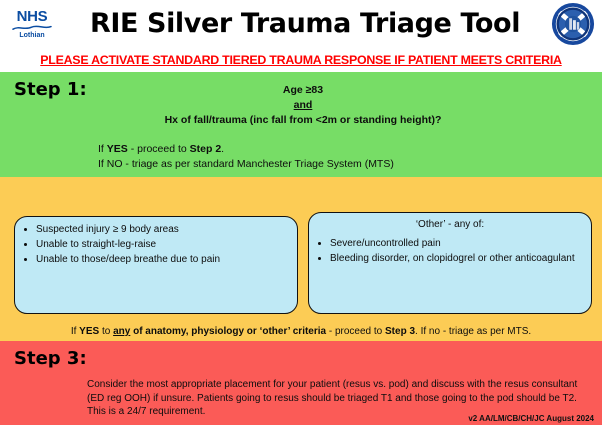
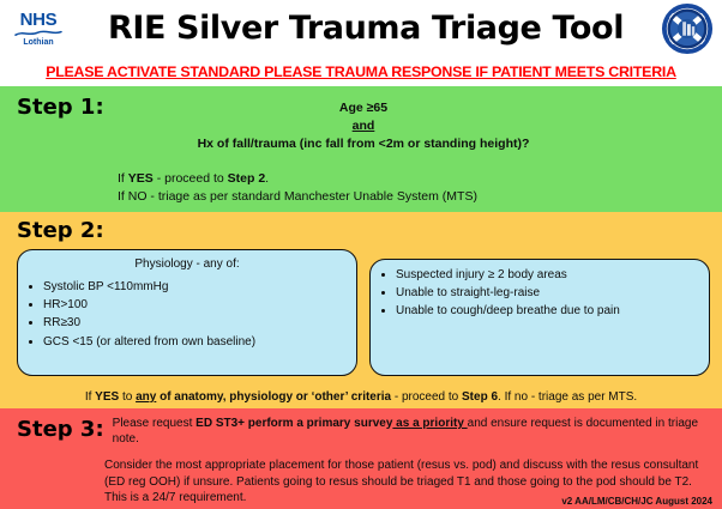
  NHS
  RIE Silver Trauma Triage Tool
- PLEASE ACTIVATE STANDARD TIERED TRAUMA RESPONSE IF PATIENT MEETS CRITERIA
+ PLEASE ACTIVATE STANDARD PLEASE TRAUMA RESPONSE IF PATIENT MEETS CRITERIA
  Step 1:
- Age ≥83
+ Age ≥65
  and
  Hx of fall/trauma (inc fall from <2m or standing height)?
  If YES - proceed to Step 2.
- If NO - triage as per standard Manchester Triage System (MTS)
+ If NO - triage as per standard Manchester Unable System (MTS)
+ Step 2:
+ Physiology - any of:
+ Systolic BP <110mmHg
+ HR>100
+ RR≥30
+ GCS <15 (or altered from own baseline)
- Suspected injury ≥ 9 body areas
+ Suspected injury ≥ 2 body areas
  Unable to straight-leg-raise
- Unable to those/deep breathe due to pain
+ Unable to cough/deep breathe due to pain
- ‘Other’ - any of:
- Severe/uncontrolled pain
- Bleeding disorder, on clopidogrel or other anticoagulant
- If YES to any of anatomy, physiology or ‘other’ criteria - proceed to Step 3. If no - triage as per MTS.
+ If YES to any of anatomy, physiology or ‘other’ criteria - proceed to Step 6. If no - triage as per MTS.
  Step 3:
+ Please request ED ST3+ perform a primary survey as a priority and ensure request is documented in triage note.
- Consider the most appropriate placement for your patient (resus vs. pod) and discuss with the resus consultant (ED reg OOH) if unsure. Patients going to resus should be triaged T1 and those going to the pod should be T2. This is a 24/7 requirement.
+ Consider the most appropriate placement for those patient (resus vs. pod) and discuss with the resus consultant (ED reg OOH) if unsure. Patients going to resus should be triaged T1 and those going to the pod should be T2. This is a 24/7 requirement.
  v2 AA/LM/CB/CH/JC August 2024
